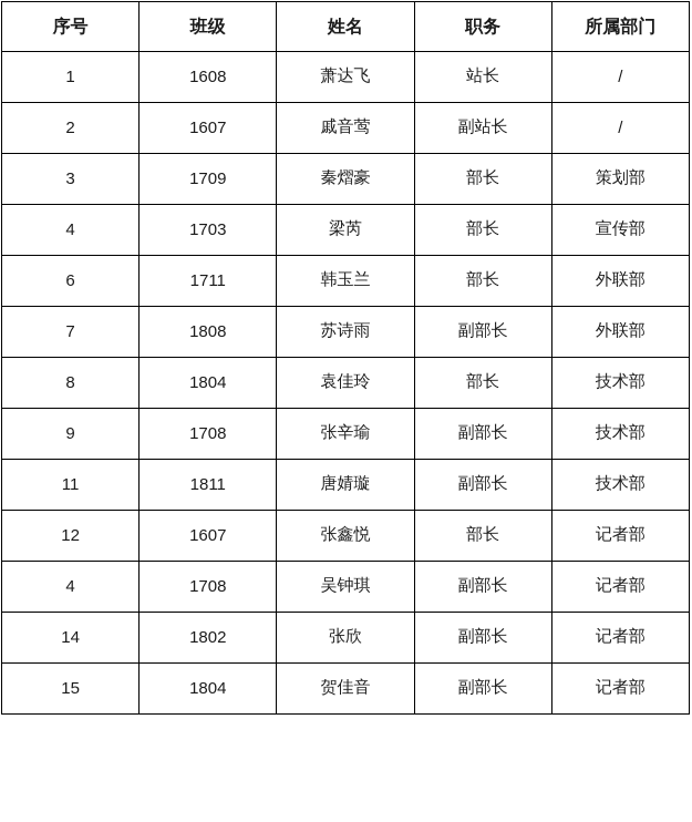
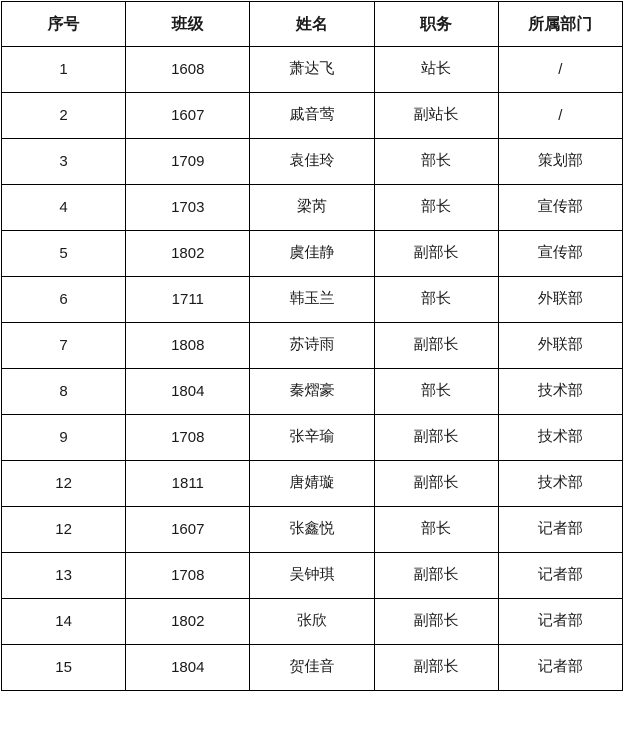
  序号	班级	姓名	职务	所属部门
  1	1608	萧达飞	站长	/
  2	1607	戚音莺	副站长	/
- 3	1709	秦熠豪	部长	策划部
+ 3	1709	袁佳玲	部长	策划部
  4	1703	梁芮	部长	宣传部
+ 5	1802	虞佳静	副部长	宣传部
  6	1711	韩玉兰	部长	外联部
  7	1808	苏诗雨	副部长	外联部
- 8	1804	袁佳玲	部长	技术部
+ 8	1804	秦熠豪	部长	技术部
  9	1708	张辛瑜	副部长	技术部
- 11	1811	唐婧璇	副部长	技术部
+ 12	1811	唐婧璇	副部长	技术部
  12	1607	张鑫悦	部长	记者部
- 4	1708	吴钟琪	副部长	记者部
+ 13	1708	吴钟琪	副部长	记者部
  14	1802	张欣	副部长	记者部
  15	1804	贺佳音	副部长	记者部
